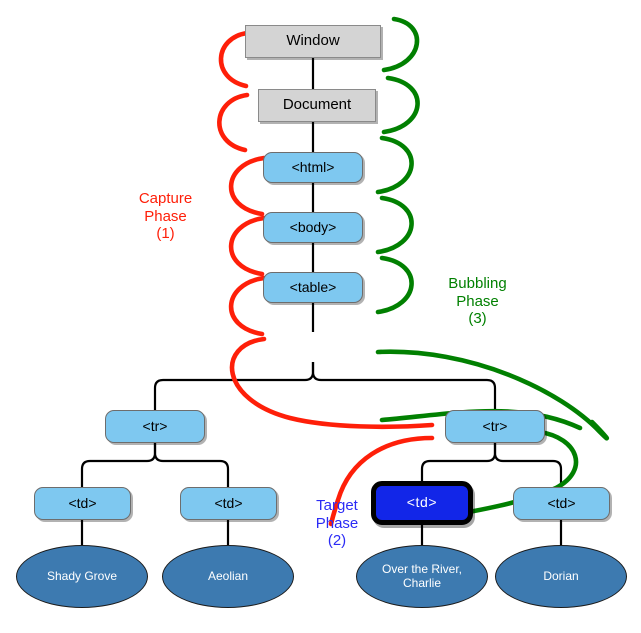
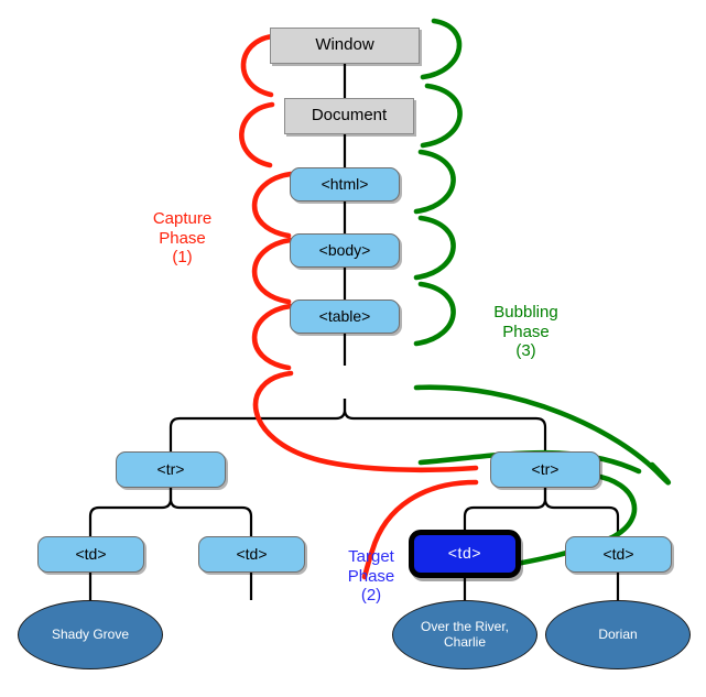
  Window
  Document
  <html>
  <body>
  <table>
  <tr>
  <tr>
  <td>
  <td>
  <td>
  <td>
  Shady Grove
- Aeolian
  Over the River, Charlie
  Dorian
  Capture
  Phase
  (1)
  Bubbling
  Phase
  (3)
  Target
  Phase
  (2)
